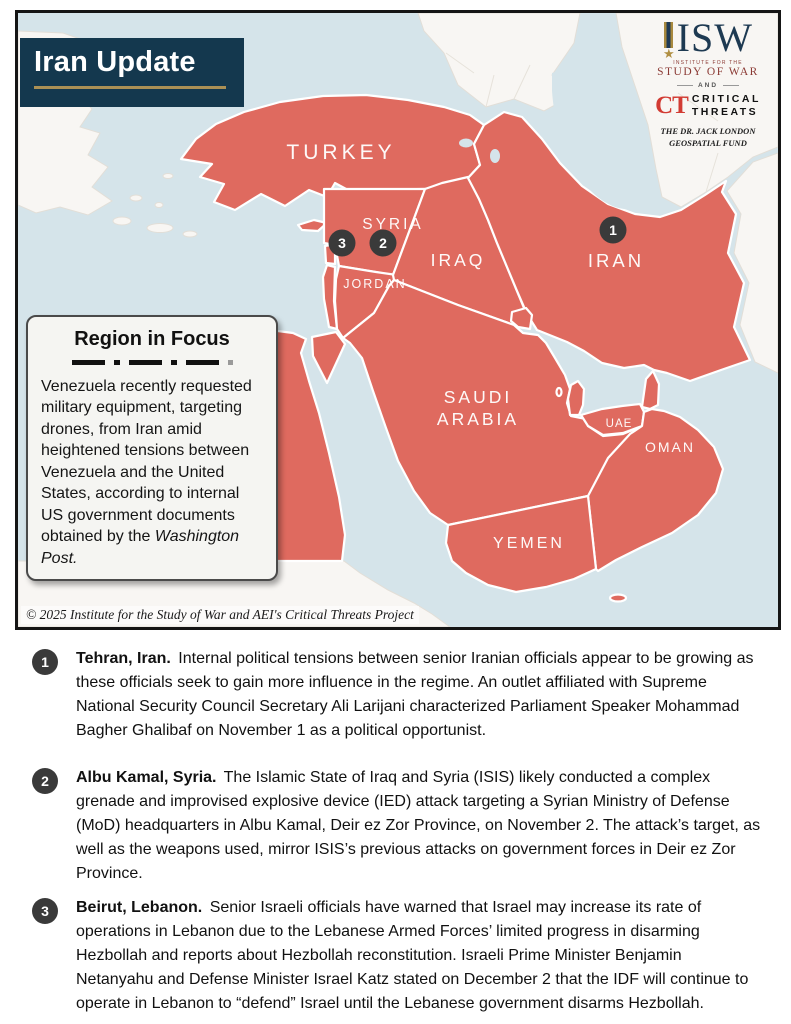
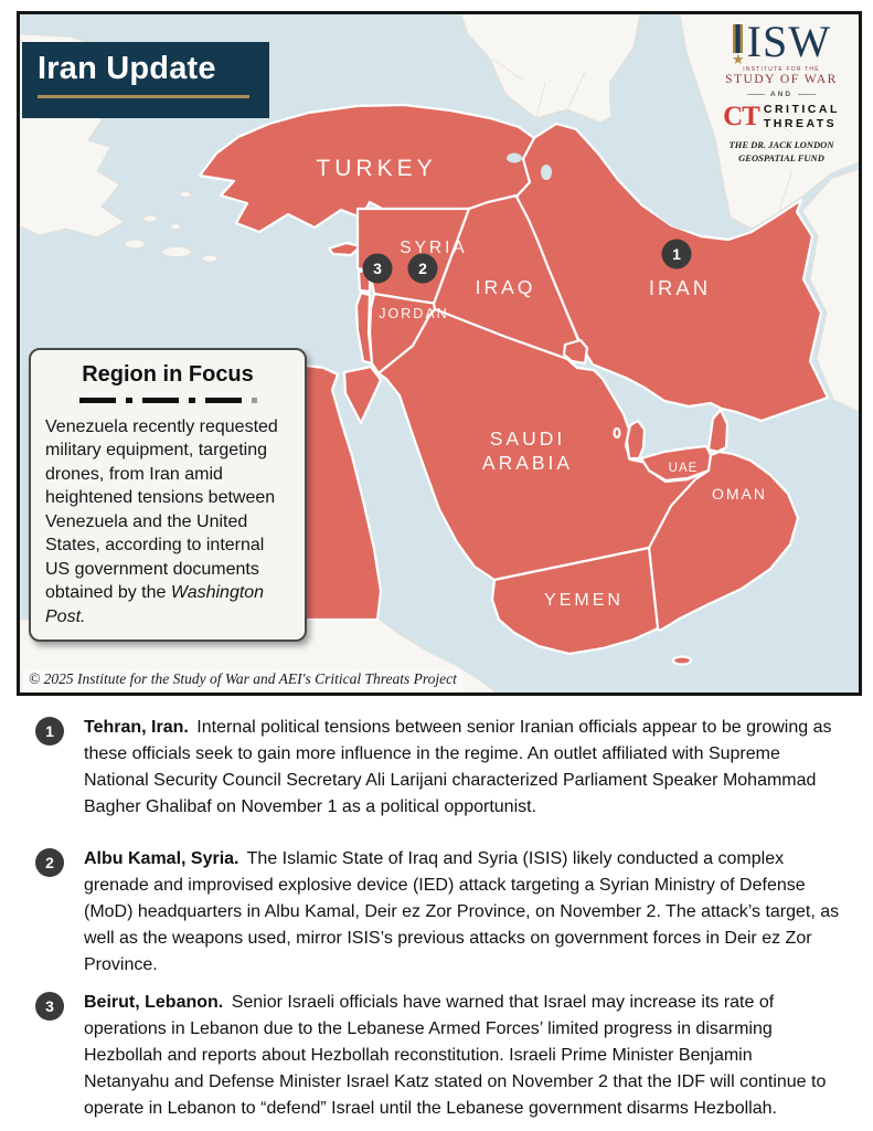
  TURKEY
  SYRIA
  IRAQ
  IRAN
  JORDAN
  SAUDI
  ARABIA
  UAE
  OMAN
  YEMEN
  1
  2
  3
  Iran Update
  ★
  ISW
  STUDY OF WAR
  CT
  CRITICAL
  THREATS
  THE DR. JACK LONDON
  GEOSPATIAL FUND
  Region in Focus
  Venezuela recently requested military equipment, targeting drones, from Iran amid heightened tensions between Venezuela and the United States, according to internal US government documents obtained by the Washington Post.
  © 2025 Institute for the Study of War and AEI's Critical Threats Project
  1
  Tehran, Iran. Internal political tensions between senior Iranian officials appear to be growing as these officials seek to gain more influence in the regime. An outlet affiliated with Supreme National Security Council Secretary Ali Larijani characterized Parliament Speaker Mohammad Bagher Ghalibaf on November 1 as a political opportunist.
  2
  Albu Kamal, Syria. The Islamic State of Iraq and Syria (ISIS) likely conducted a complex grenade and improvised explosive device (IED) attack targeting a Syrian Ministry of Defense (MoD) headquarters in Albu Kamal, Deir ez Zor Province, on November 2. The attack’s target, as well as the weapons used, mirror ISIS’s previous attacks on government forces in Deir ez Zor Province.
  3
- Beirut, Lebanon. Senior Israeli officials have warned that Israel may increase its rate of operations in Lebanon due to the Lebanese Armed Forces’ limited progress in disarming Hezbollah and reports about Hezbollah reconstitution. Israeli Prime Minister Benjamin Netanyahu and Defense Minister Israel Katz stated on December 2 that the IDF will continue to operate in Lebanon to “defend” Israel until the Lebanese government disarms Hezbollah.
+ Beirut, Lebanon. Senior Israeli officials have warned that Israel may increase its rate of operations in Lebanon due to the Lebanese Armed Forces’ limited progress in disarming Hezbollah and reports about Hezbollah reconstitution. Israeli Prime Minister Benjamin Netanyahu and Defense Minister Israel Katz stated on November 2 that the IDF will continue to operate in Lebanon to “defend” Israel until the Lebanese government disarms Hezbollah.
